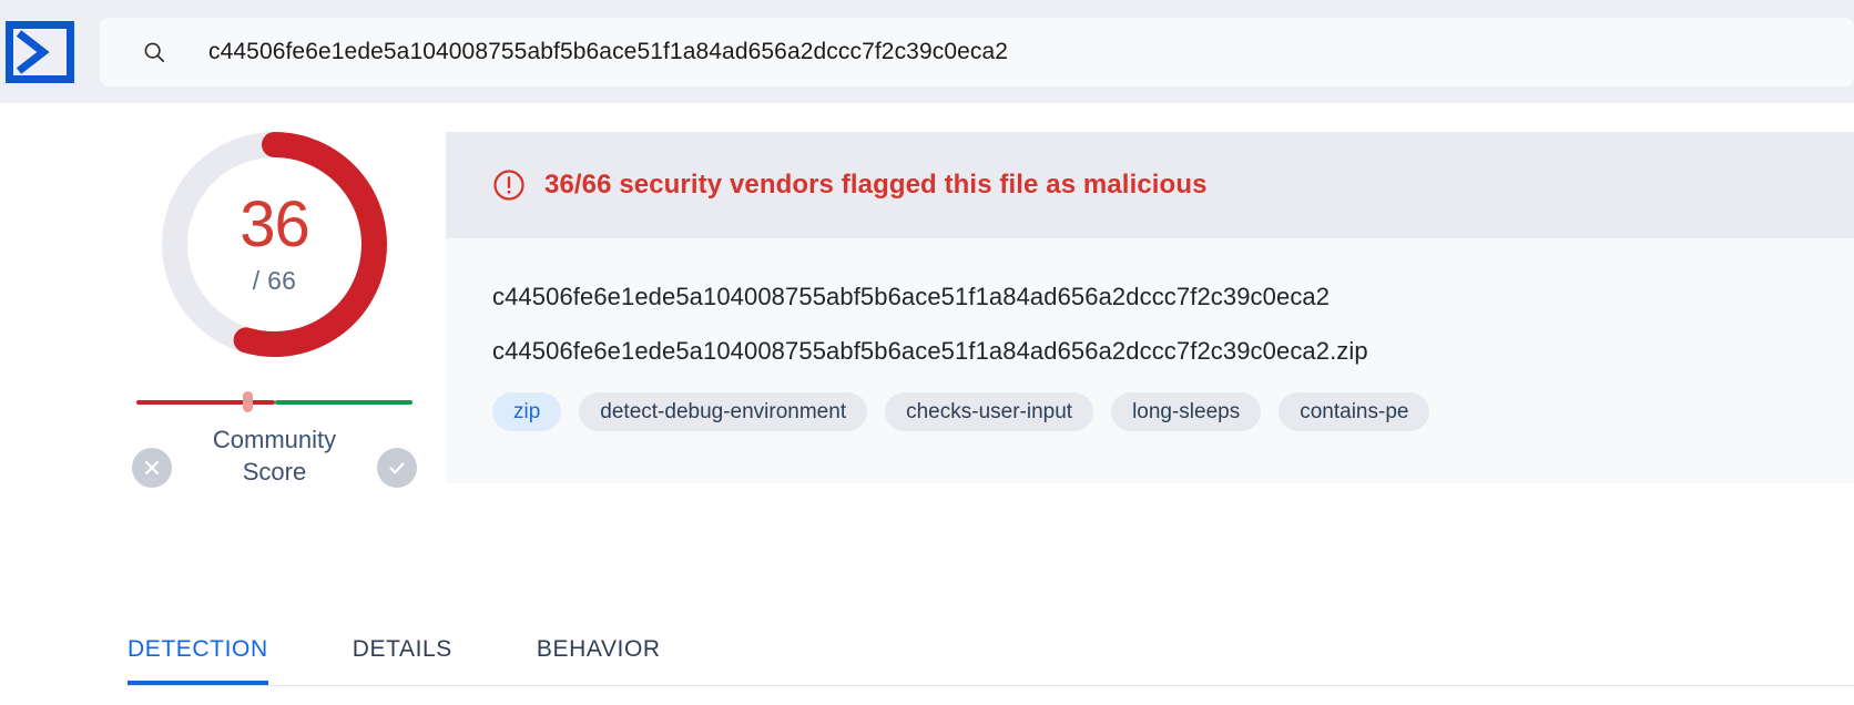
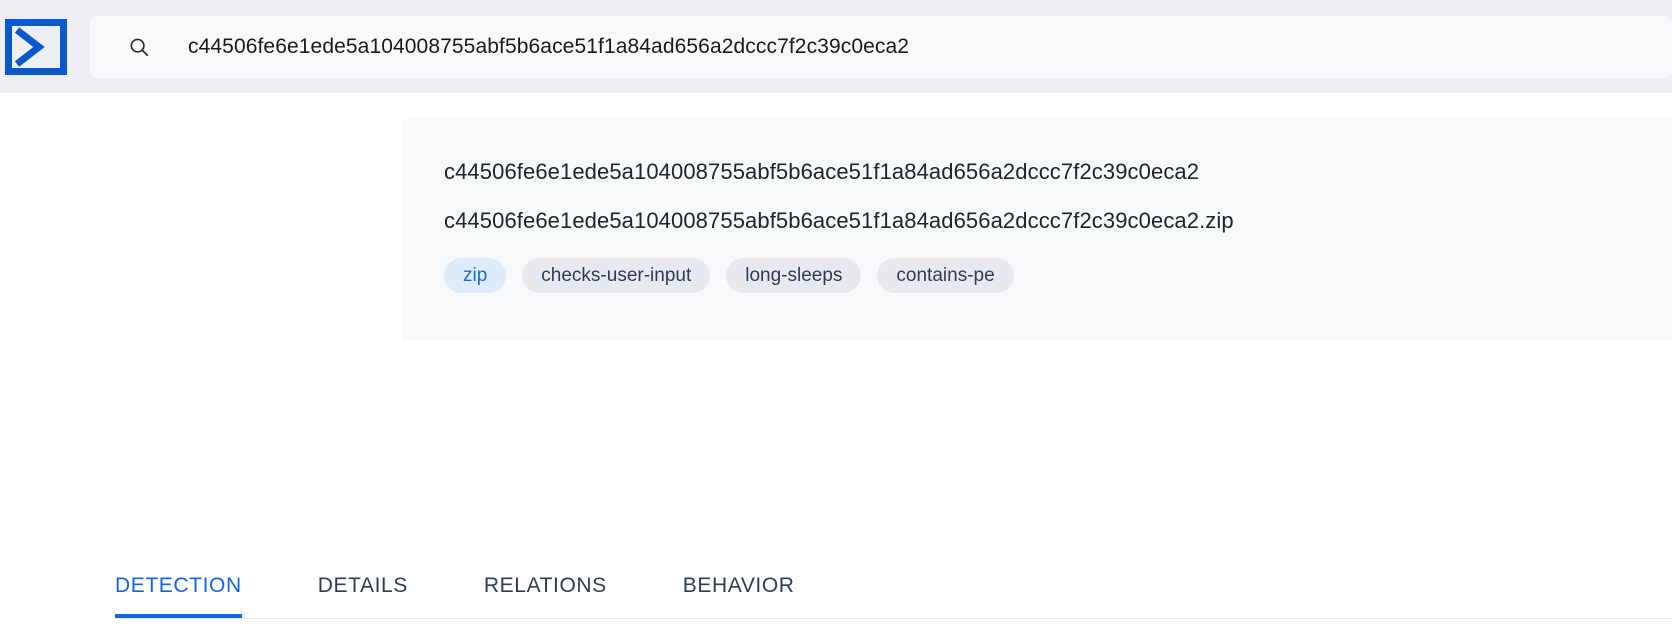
  c44506fe6e1ede5a104008755abf5b6ace51f1a84ad656a2dccc7f2c39c0eca2
- 36
- / 66
- Community
- Score
- 36/66 security vendors flagged this file as malicious
  c44506fe6e1ede5a104008755abf5b6ace51f1a84ad656a2dccc7f2c39c0eca2
  c44506fe6e1ede5a104008755abf5b6ace51f1a84ad656a2dccc7f2c39c0eca2.zip
  zip
- detect-debug-environment
  checks-user-input
  long-sleeps
  contains-pe
  DETECTION
  DETAILS
+ RELATIONS
  BEHAVIOR
